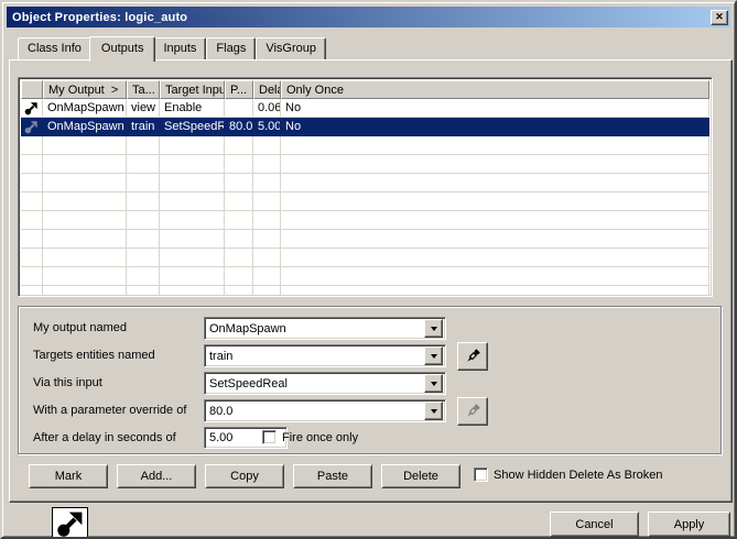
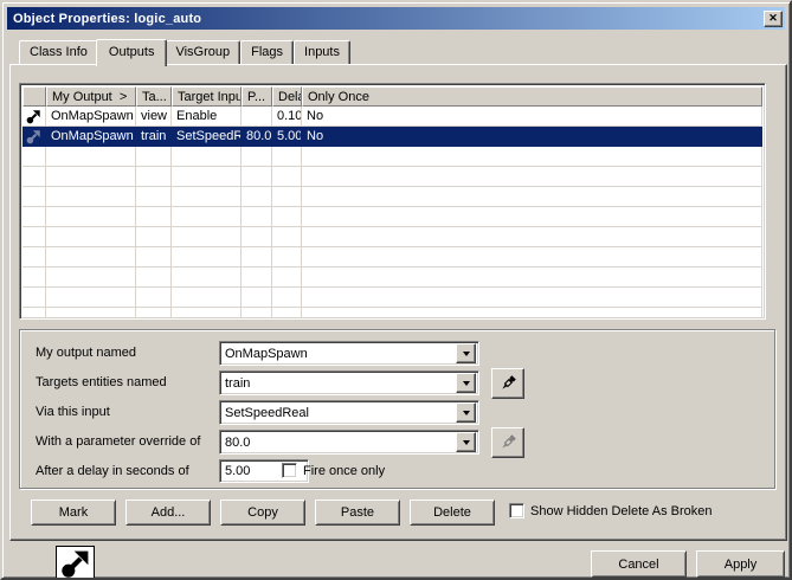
  Object Properties: logic_auto
  ✕
  Class Info
  Outputs
- Inputs
+ VisGroup
  Flags
- VisGroup
+ Inputs
  My Output >
  Ta...
  Target Inpu
  P...
  Only Once
  OnMapSpawn
  view
  Enable
- 0.06
+ 0.10
  No
  OnMapSpawn
  train
  SetSpeedR
  80.0
  5.00
  No
  My output named
  OnMapSpawn
  Targets entities named
  train
  Via this input
  SetSpeedReal
  With a parameter override of
  80.0
  After a delay in seconds of
  5.00
  Fire once only
  Mark
  Add...
  Copy
  Paste
  Delete
  Show Hidden Delete As Broken
  Cancel
  Apply
